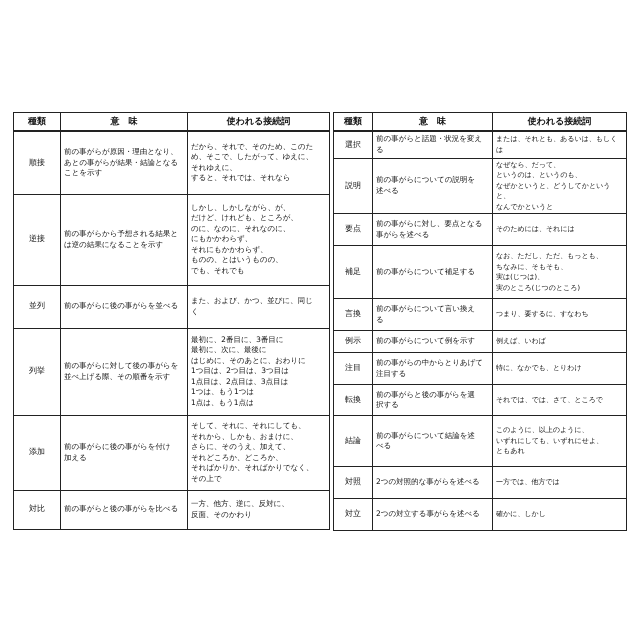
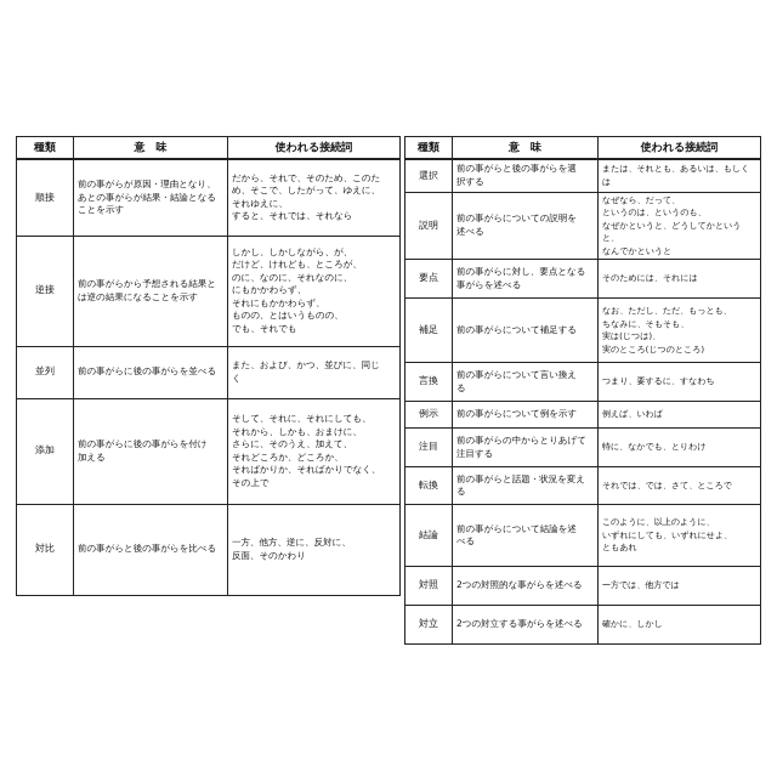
  種類	意 味	使われる接続詞
  順接	前の事がらが原因・理由となり、 あとの事がらが結果・結論となる ことを示す	だから、それで、そのため、このた め、そこで、したがって、ゆえに、 それゆえに、 すると、それでは、それなら
  逆接	前の事がらから予想される結果と は逆の結果になることを示す	しかし、しかしながら、が、 だけど、けれども、ところが、 のに、なのに、それなのに、 にもかかわらず、 それにもかかわらず、 ものの、とはいうものの、 でも、それでも
  並列	前の事がらに後の事がらを並べる	また、および、かつ、並びに、同じ く
- 列挙	前の事がらに対して後の事がらを 並べ上げる際、その順番を示す	最初に、2番目に、3番目に 最初に、次に、最後に はじめに、そのあとに、おわりに 1つ目は、2つ目は、3つ目は 1点目は、2点目は、3点目は 1つは、もう1つは 1点は、もう1点は
  添加	前の事がらに後の事がらを付け 加える	そして、それに、それにしても、 それから、しかも、おまけに、 さらに、そのうえ、加えて、 それどころか、どころか、 そればかりか、そればかりでなく、 その上で
  対比	前の事がらと後の事がらを比べる	一方、他方、逆に、反対に、 反面、そのかわり
  種類	意 味	使われる接続詞
- 選択	前の事がらと話題・状況を変え る	または、それとも、あるいは、もしく は
+ 選択	前の事がらと後の事がらを選 択する	または、それとも、あるいは、もしく は
  説明	前の事がらについての説明を 述べる	なぜなら、だって、 というのは、というのも、 なぜかというと、どうしてかというと、 なんでかというと
  要点	前の事がらに対し、要点となる 事がらを述べる	そのためには、それには
  補足	前の事がらについて補足する	なお、ただし、ただ、もっとも、 ちなみに、そもそも、 実は(じつは)、 実のところ(じつのところ)
  言換	前の事がらについて言い換え る	つまり、要するに、すなわち
  例示	前の事がらについて例を示す	例えば、いわば
  注目	前の事がらの中からとりあげて 注目する	特に、なかでも、とりわけ
- 転換	前の事がらと後の事がらを選 択する	それでは、では、さて、ところで
+ 転換	前の事がらと話題・状況を変え る	それでは、では、さて、ところで
  結論	前の事がらについて結論を述 べる	このように、以上のように、 いずれにしても、いずれにせよ、 ともあれ
  対照	2つの対照的な事がらを述べる	一方では、他方では
